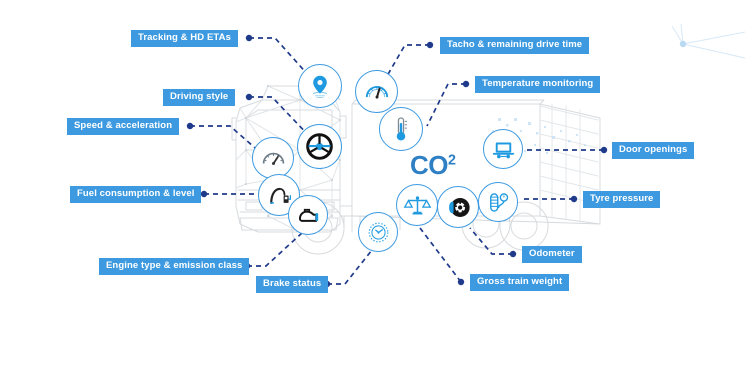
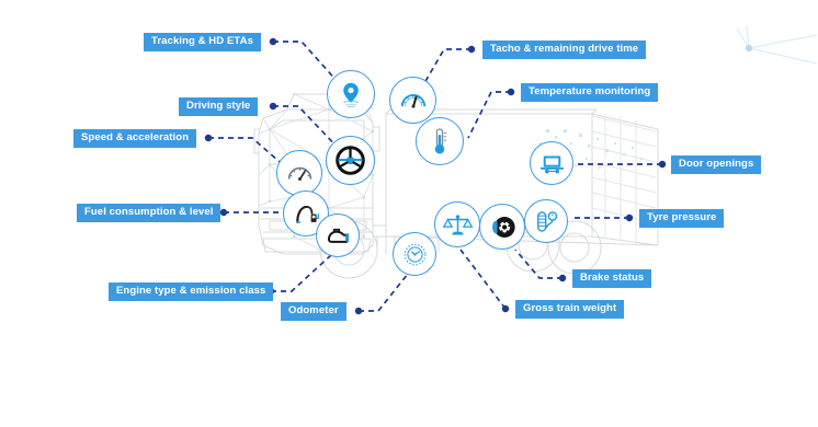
- CO2
  Tracking & HD ETAs
  Driving style
  Speed & acceleration
  Fuel consumption & level
  Engine type & emission class
- Brake status
+ Odometer
  Tacho & remaining drive time
  Temperature monitoring
  Door openings
  Tyre pressure
- Odometer
+ Brake status
  Gross train weight
